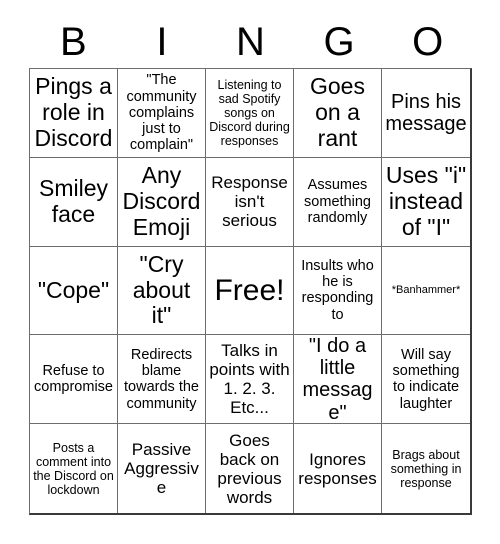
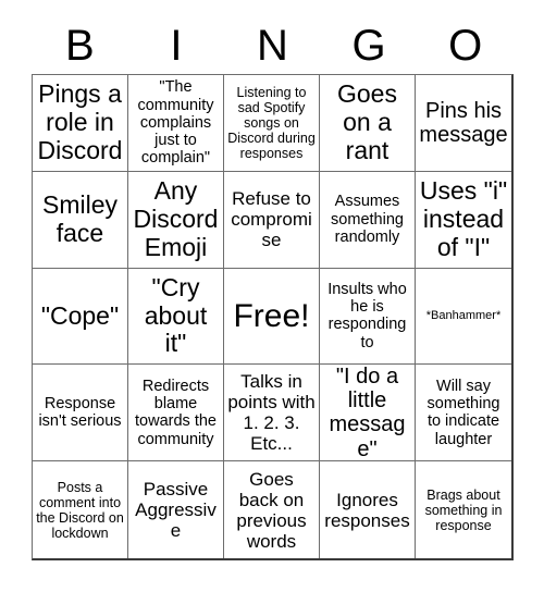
  B
  I
  N
  G
  O
  Pings a role in Discord
  "The community complains just to complain"
  Listening to sad Spotify songs on Discord during responses
  Goes on a rant
  Pins his message
  Smiley face
  Any Discord Emoji
- Response isn't serious
+ Refuse to compromise
  Assumes something randomly
  Uses "i" instead of "I"
  "Cope"
  "Cry about it"
  Free!
  Insults who he is responding to
  *Banhammer*
- Refuse to compromise
+ Response isn't serious
  Redirects blame towards the community
  Talks in points with 1. 2. 3. Etc...
  "I do a little message"
  Will say something to indicate laughter
  Posts a comment into the Discord on lockdown
  Passive Aggressive
  Goes back on previous words
  Ignores responses
  Brags about something in response
